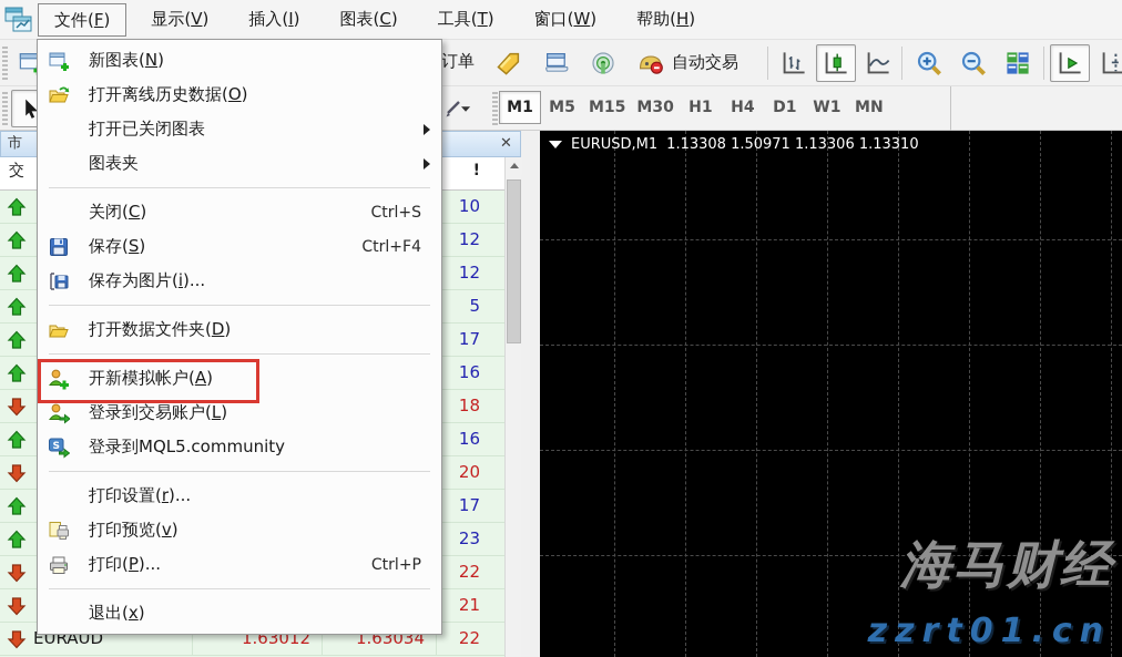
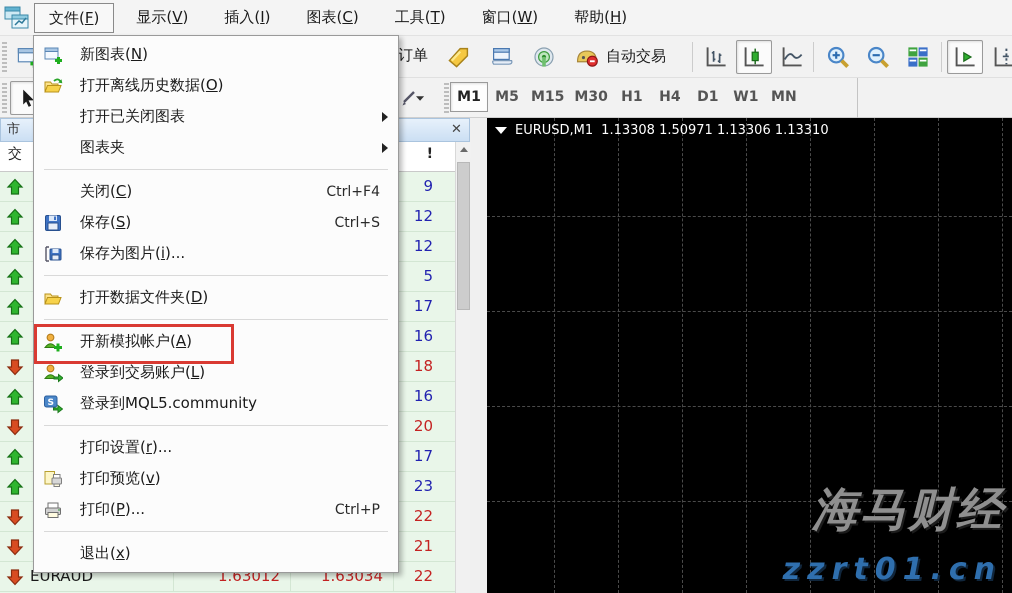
  文件(F)
  显示(V)
  插入(I)
  图表(C)
  工具(T)
  窗口(W)
  帮助(H)
  订单
  自动交易
  M1
  M5
  M15
  M30
  H1
  H4
  D1
  W1
  MN
  市
  ✕
  交
  !
- 10
+ 9
  12
  12
  5
  17
  16
  18
  16
  20
  17
  23
  22
  21
  EURAUD
  1.63012
  1.63034
  22
  EURUSD,M1
  1.13308 1.50971 1.13306 1.13310
  海马财经
  zzrt01.cn
  新图表(N)
  打开离线历史数据(O)
  打开已关闭图表
  图表夹
  关闭(C)
- Ctrl+S
+ Ctrl+F4
  保存(S)
- Ctrl+F4
+ Ctrl+S
  保存为图片(i)...
  打开数据文件夹(D)
  开新模拟帐户(A)
  登录到交易账户(L)
  S
  登录到MQL5.community
  打印设置(r)...
  打印预览(v)
  打印(P)...
  Ctrl+P
  退出(x)
